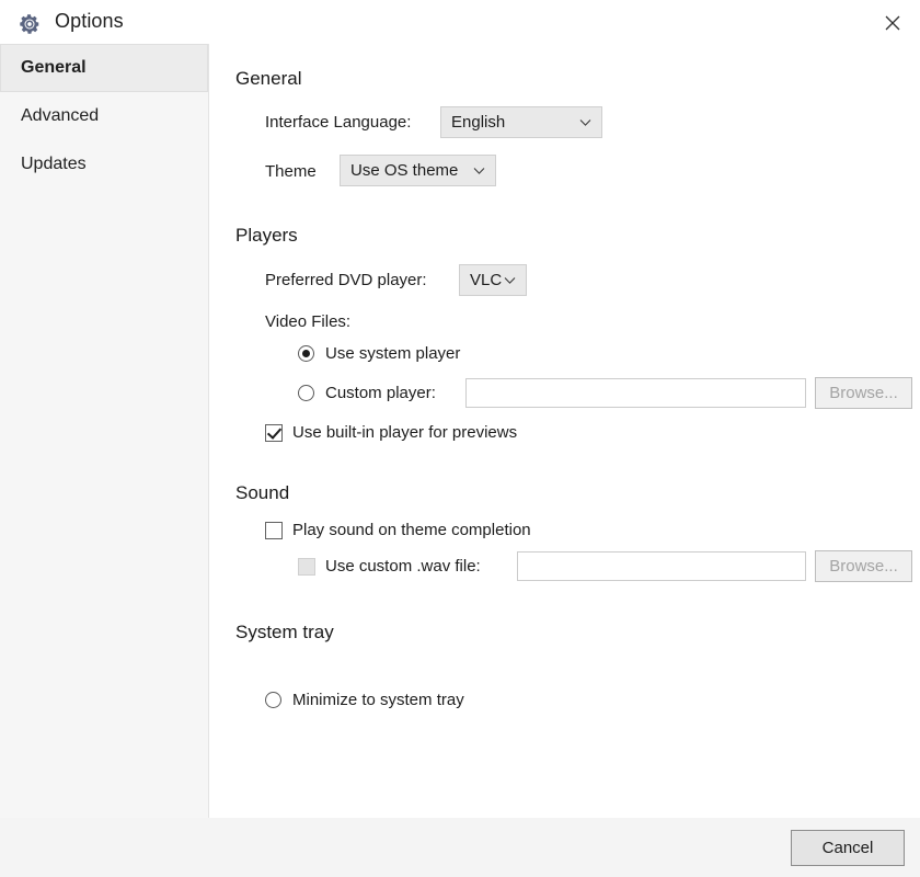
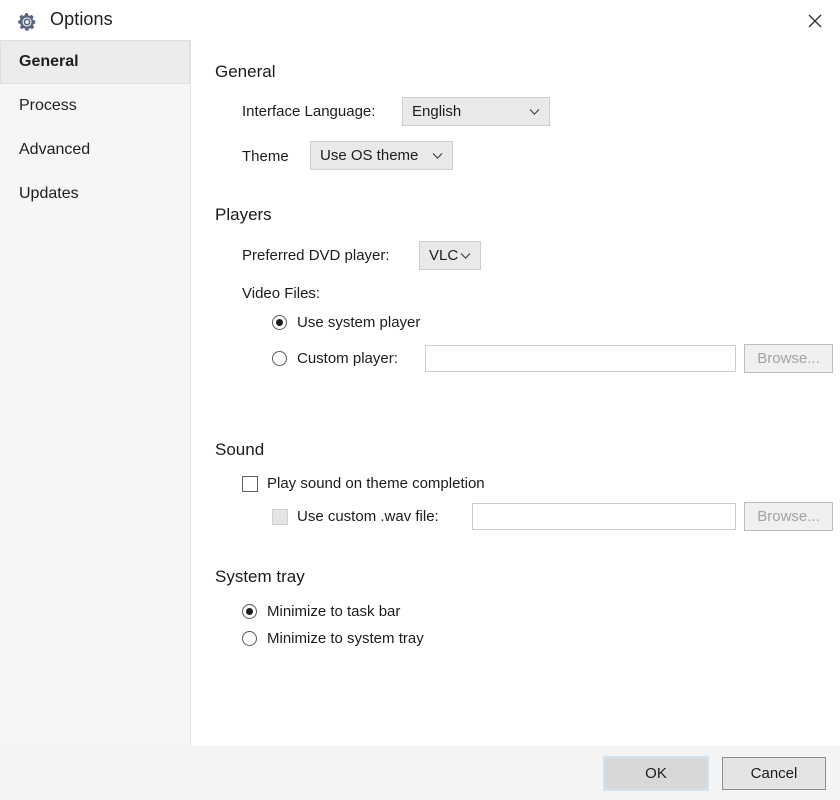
  Options
  General
+ Process
  Advanced
  Updates
  General
  Interface Language:
  English
  Theme
  Use OS theme
  Players
  Preferred DVD player:
  VLC
  Video Files:
  Use system player
  Custom player:
  Browse...
- Use built-in player for previews
  Sound
  Play sound on theme completion
  Use custom .wav file:
  Browse...
  System tray
+ Minimize to task bar
  Minimize to system tray
+ OK
  Cancel
